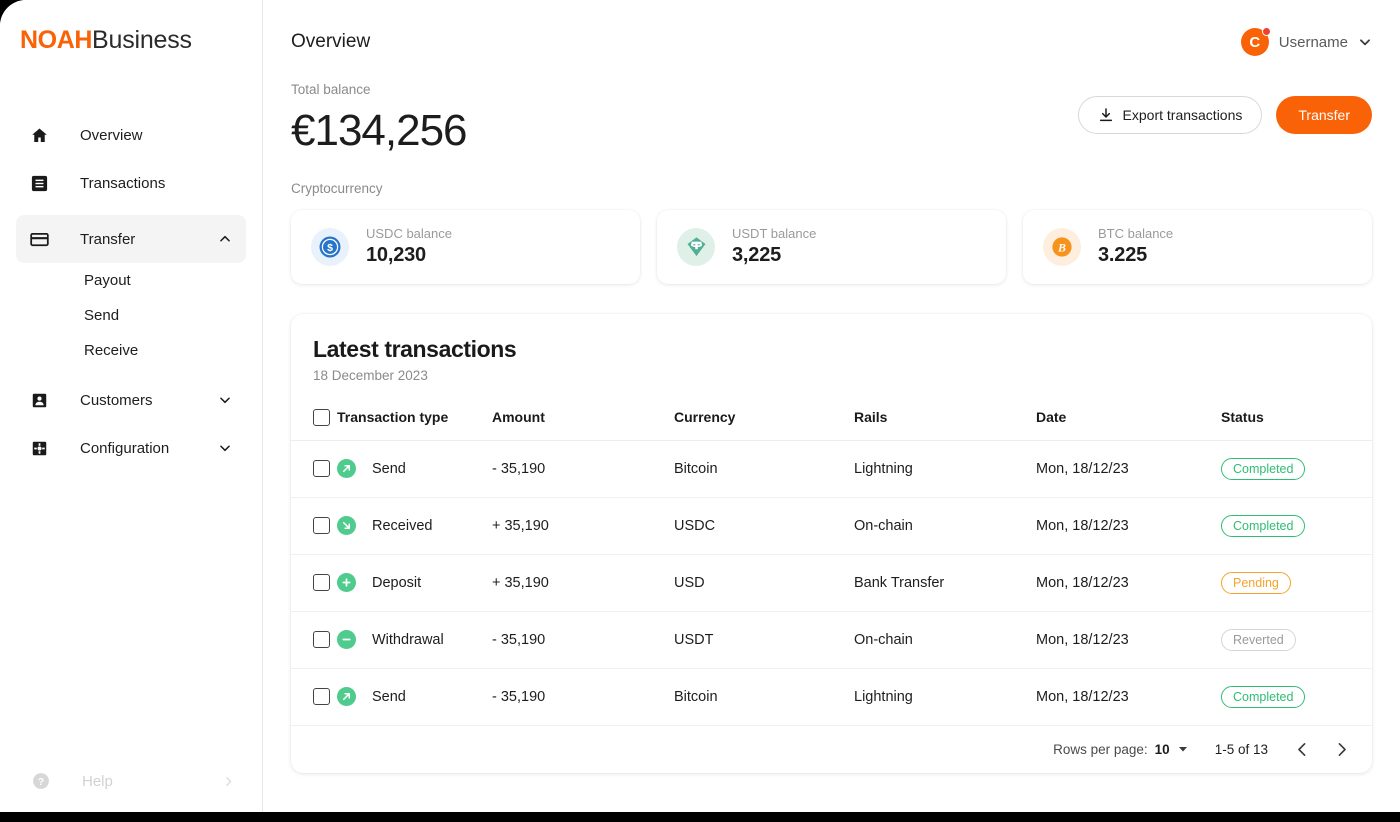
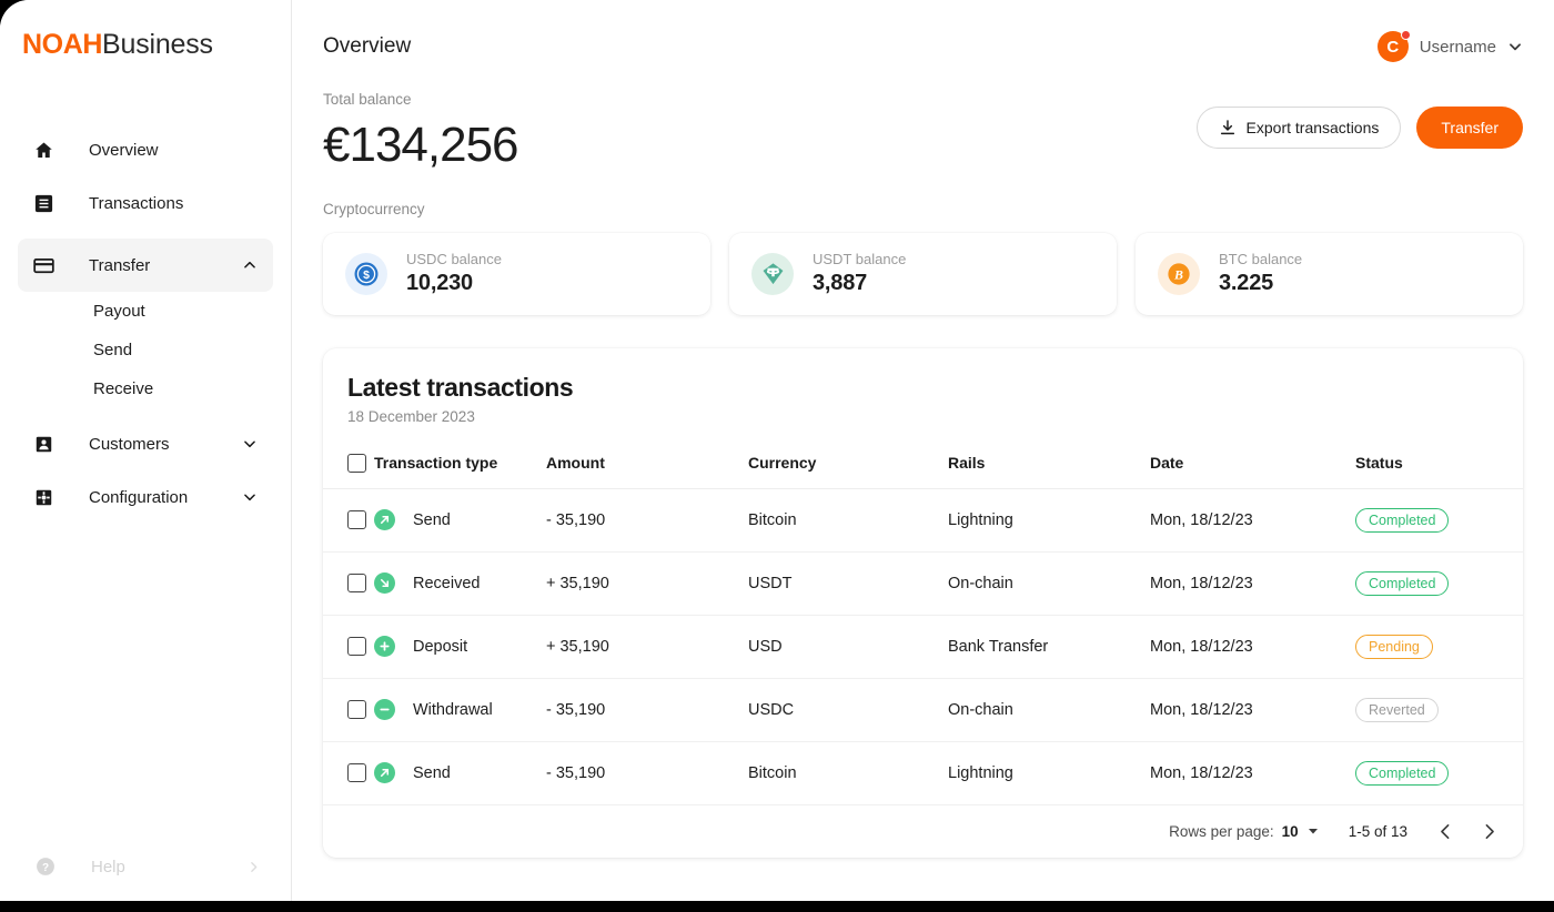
  NOAH
  Business
  Overview
  Transactions
  Transfer
  Payout
  Send
  Receive
  Customers
  Configuration
  ?
  Help
  Overview
  C
  Username
  Total balance
  €134,256
  Cryptocurrency
  Export transactions
  Transfer
  $
  USDC balance
  10,230
  USDT balance
- 3,225
+ 3,887
  B
  BTC balance
  3.225
  Latest transactions
  18 December 2023
  	Transaction type	Amount	Currency	Rails	Date	Status
  	Send	- 35,190	Bitcoin	Lightning	Mon, 18/12/23	Completed
- 	Received	+ 35,190	USDC	On-chain	Mon, 18/12/23	Completed
+ 	Received	+ 35,190	USDT	On-chain	Mon, 18/12/23	Completed
  	Deposit	+ 35,190	USD	Bank Transfer	Mon, 18/12/23	Pending
- 	Withdrawal	- 35,190	USDT	On-chain	Mon, 18/12/23	Reverted
+ 	Withdrawal	- 35,190	USDC	On-chain	Mon, 18/12/23	Reverted
  	Send	- 35,190	Bitcoin	Lightning	Mon, 18/12/23	Completed
  Rows per page:
  10
  1-5 of 13
